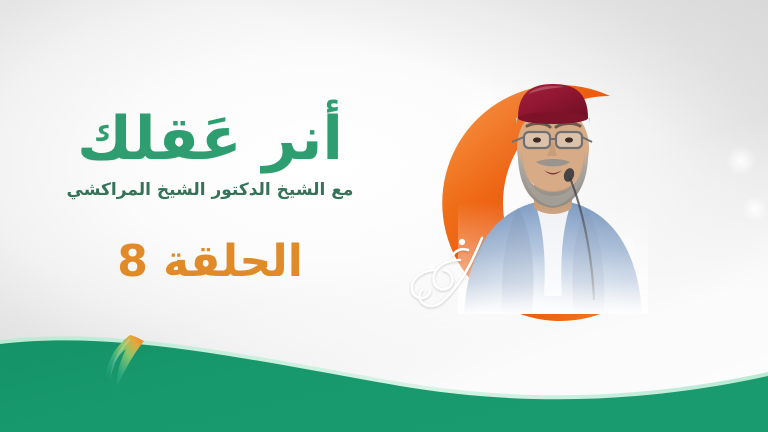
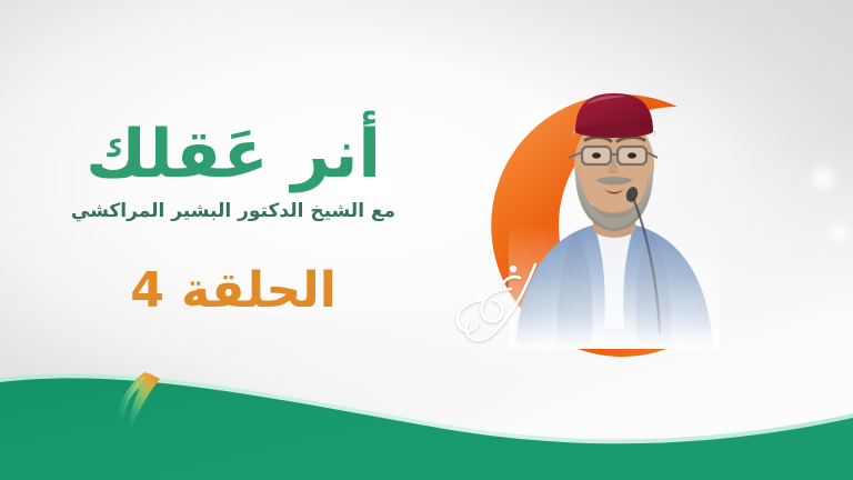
  أنر عَقلك
- مع الشيخ الدكتور الشيخ المراكشي
+ مع الشيخ الدكتور البشير المراكشي
- الحلقة 8
+ الحلقة 4
